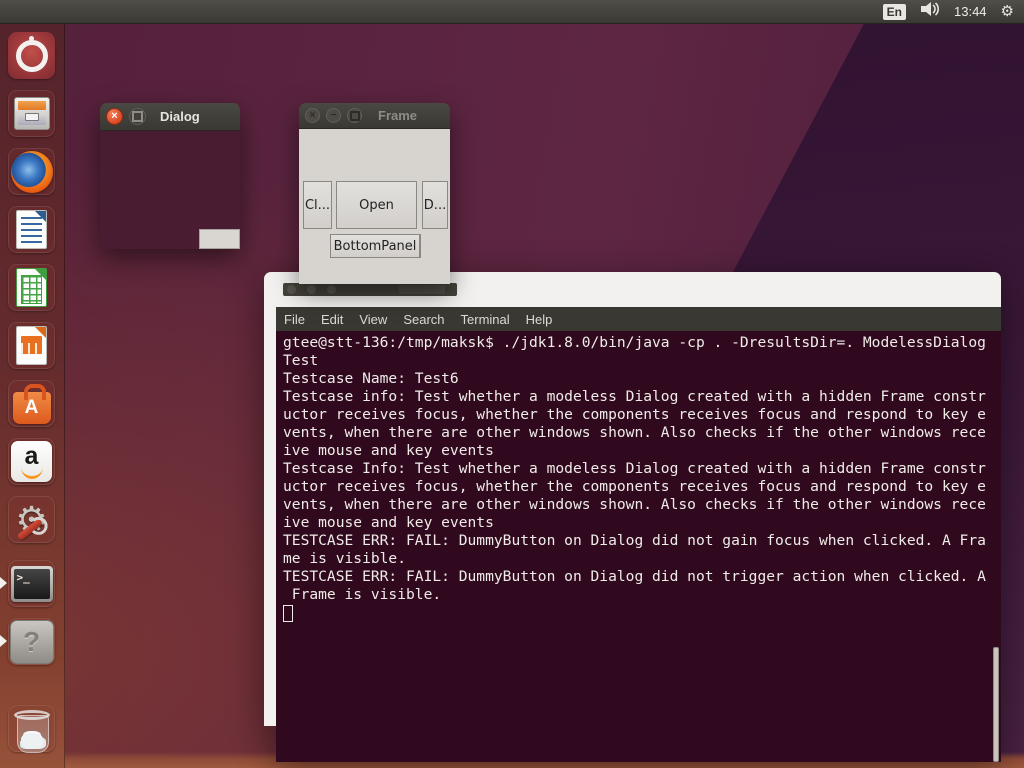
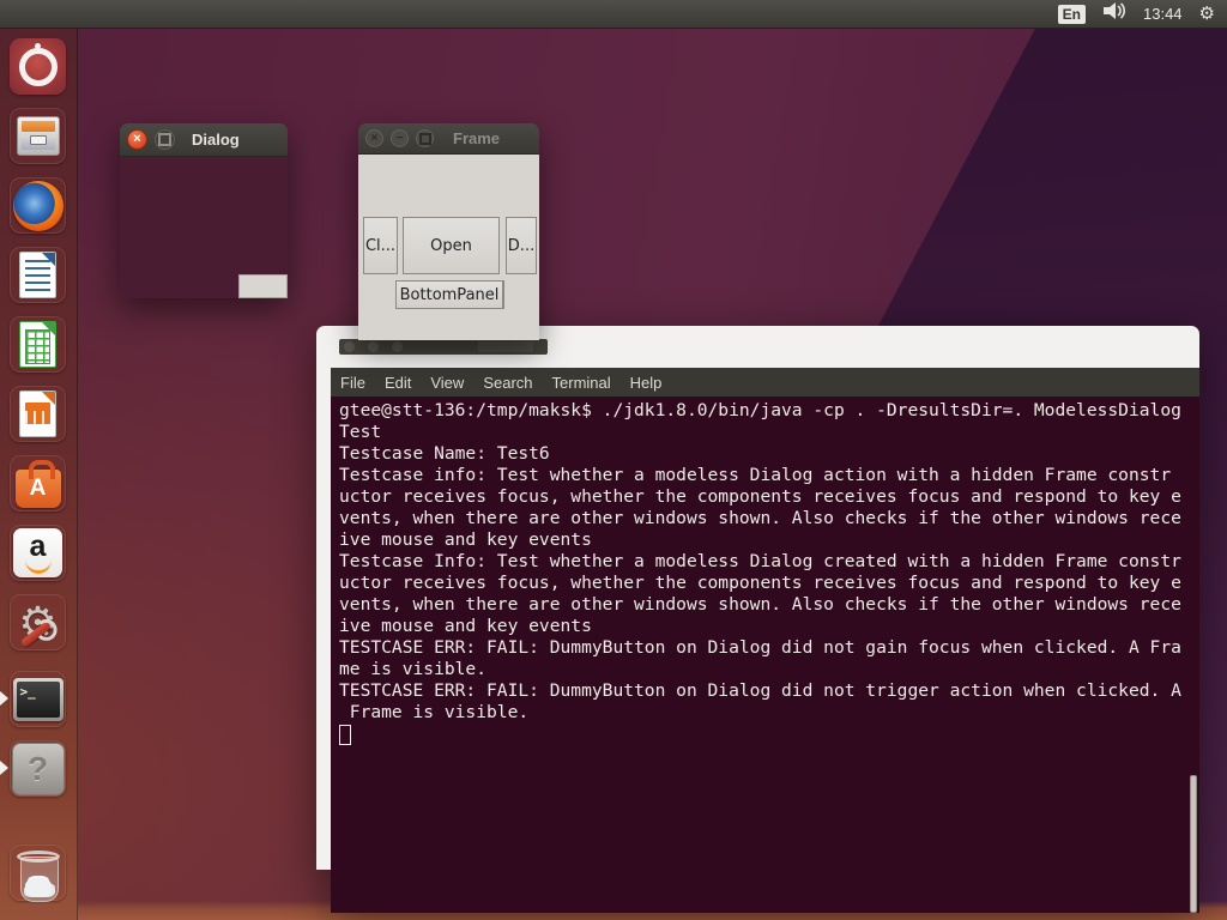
  En
  13:44
  ⚙
  A
  a
  >_
  ?
  File
  Edit
  View
  Search
  Terminal
  Help
  gtee@stt-136:/tmp/maksk$ ./jdk1.8.0/bin/java -cp . -DresultsDir=. ModelessDialog
  Test
  Testcase Name: Test6
- Testcase info: Test whether a modeless Dialog created with a hidden Frame constr
+ Testcase info: Test whether a modeless Dialog action with a hidden Frame constr
  uctor receives focus, whether the components receives focus and respond to key e
  vents, when there are other windows shown. Also checks if the other windows rece
  ive mouse and key events
  Testcase Info: Test whether a modeless Dialog created with a hidden Frame constr
  uctor receives focus, whether the components receives focus and respond to key e
  vents, when there are other windows shown. Also checks if the other windows rece
  ive mouse and key events
  TESTCASE ERR: FAIL: DummyButton on Dialog did not gain focus when clicked. A Fra
  me is visible.
  TESTCASE ERR: FAIL: DummyButton on Dialog did not trigger action when clicked. A
  Frame is visible.
  ×
  Dialog
  ×
  −
  Frame
  Cl...
  Open
  D...
  BottomPanel
